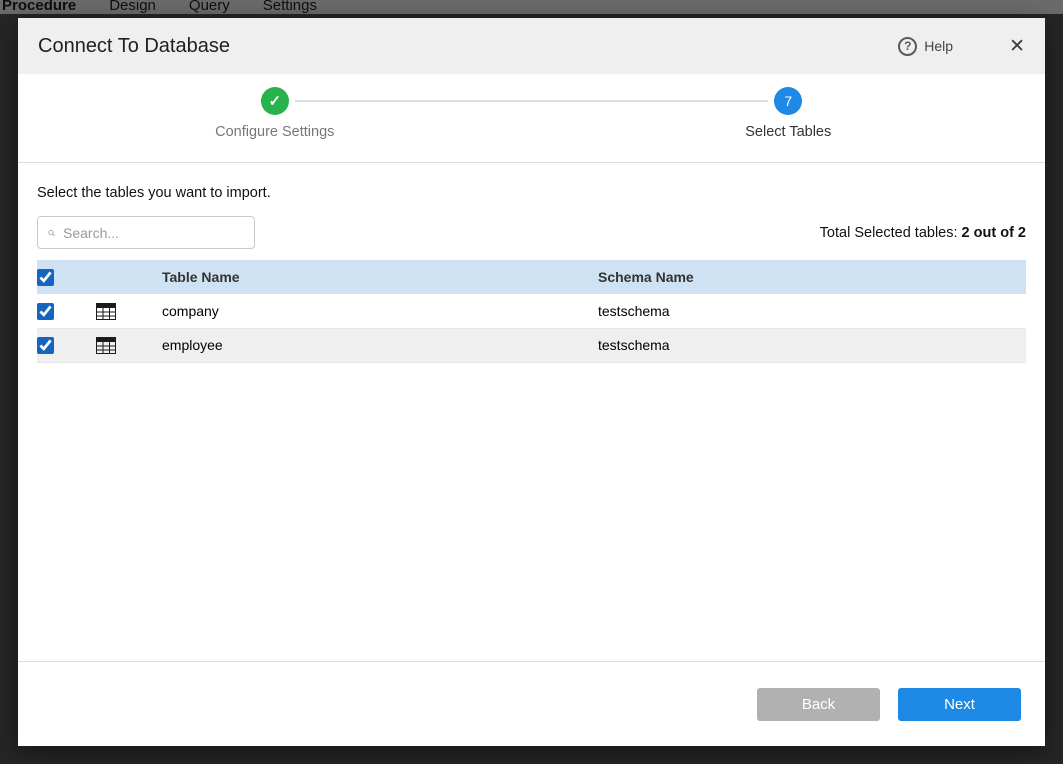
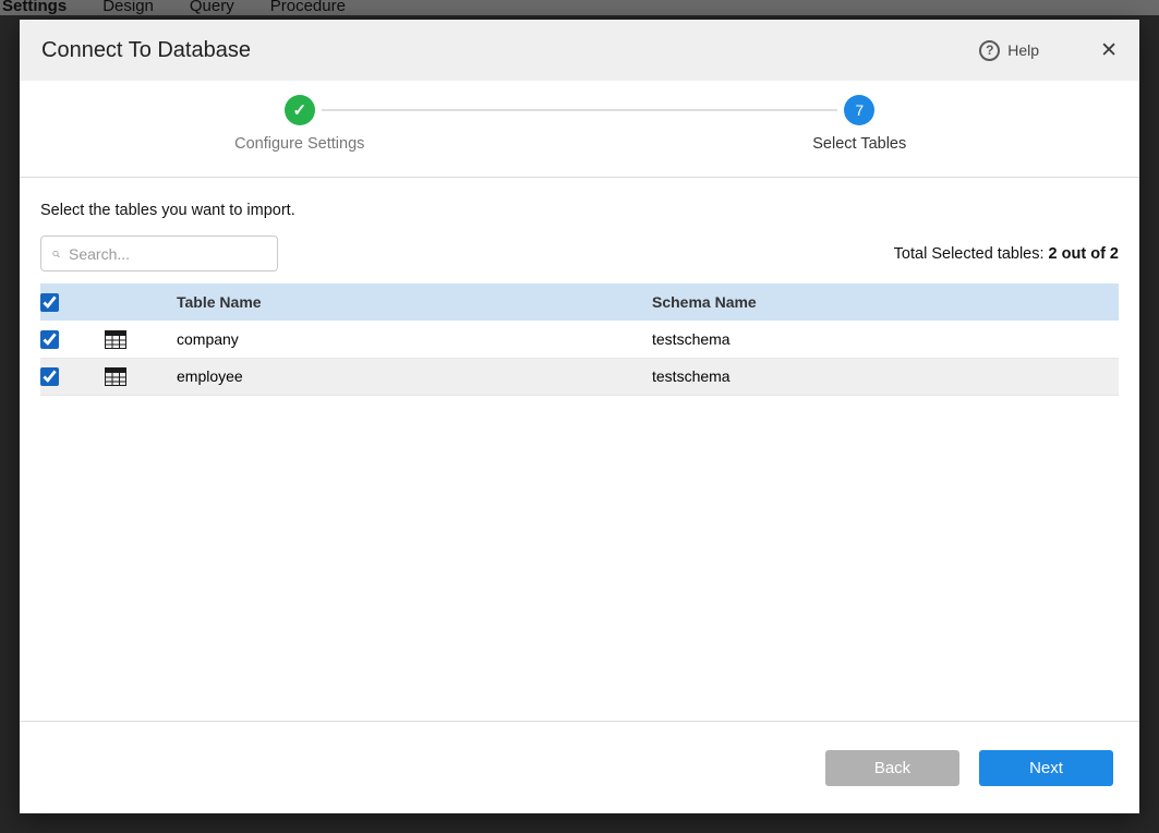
- Procedure
+ Settings
  Design
  Query
- Settings
+ Procedure
  Connect To Database
  ?
  Help
  ✕
  ✓
  Configure Settings
  7
  Select Tables
  Select the tables you want to import.
  Search...
  Total Selected tables: 2 out of 2
  		Table Name	Schema Name
  		company	testschema
  		employee	testschema
  Back
  Next
